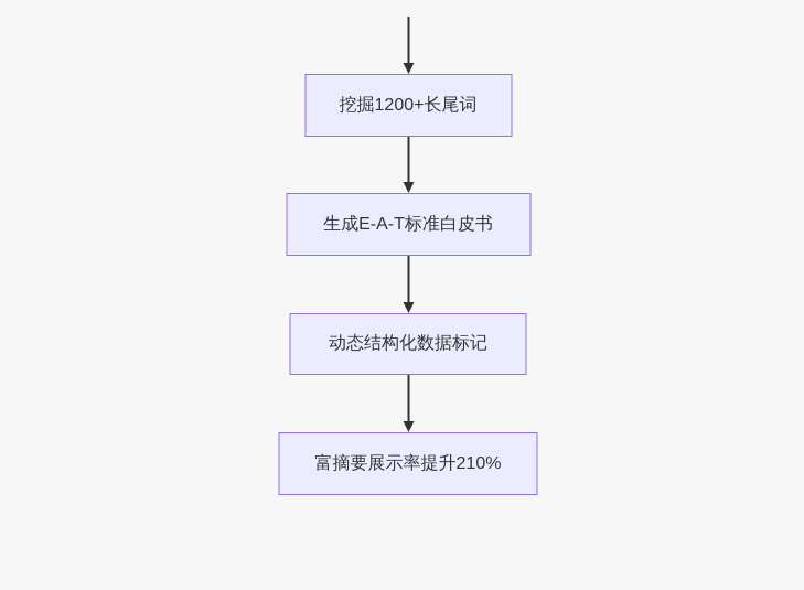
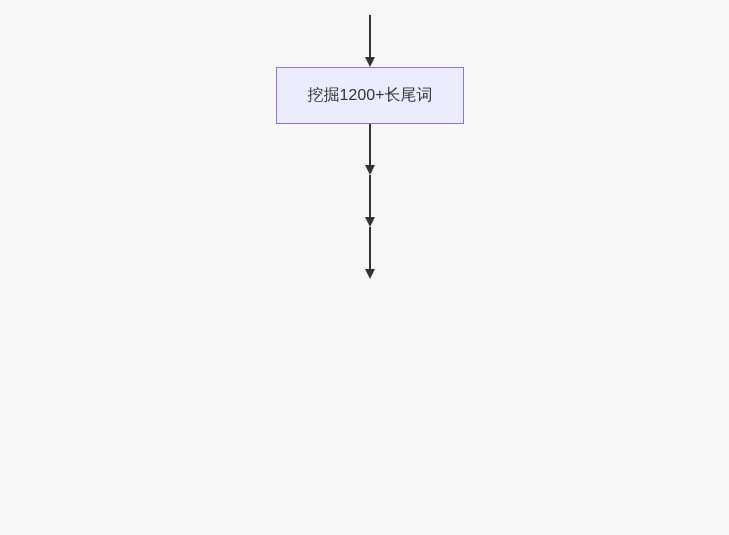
  挖掘1200+长尾词
- 生成E-A-T标准白皮书
- 动态结构化数据标记
- 富摘要展示率提升210%
